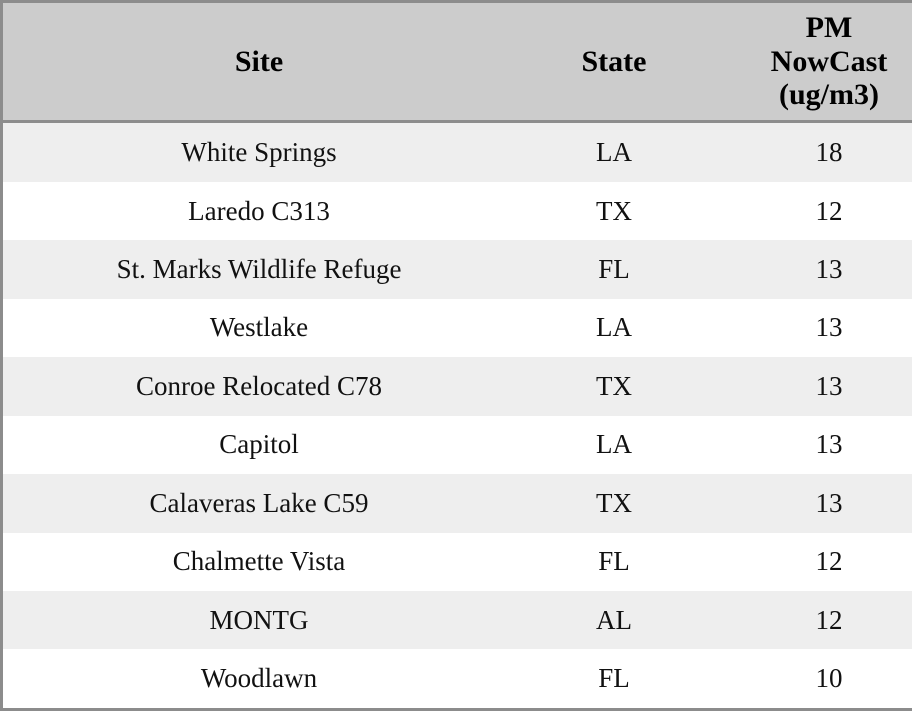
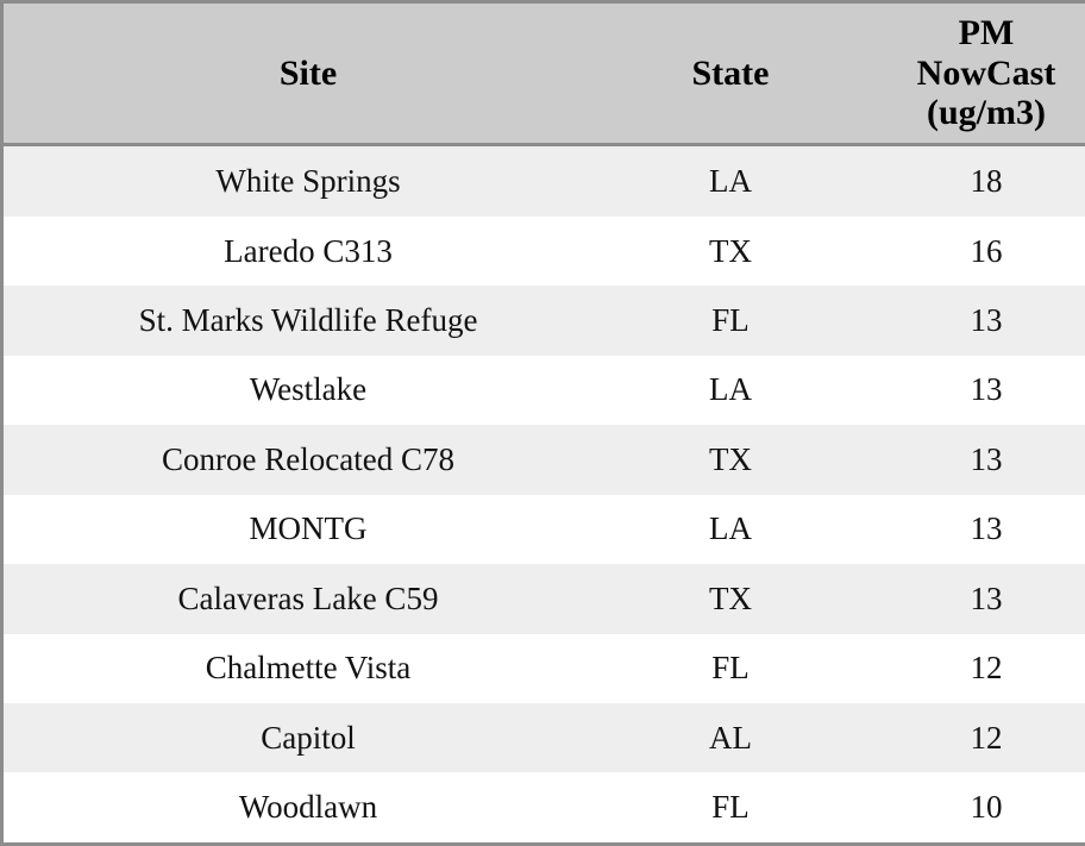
  Site	State	PM NowCast (ug/m3)
  White Springs	LA	18
- Laredo C313	TX	12
+ Laredo C313	TX	16
  St. Marks Wildlife Refuge	FL	13
  Westlake	LA	13
  Conroe Relocated C78	TX	13
- Capitol	LA	13
+ MONTG	LA	13
  Calaveras Lake C59	TX	13
  Chalmette Vista	FL	12
- MONTG	AL	12
+ Capitol	AL	12
  Woodlawn	FL	10
